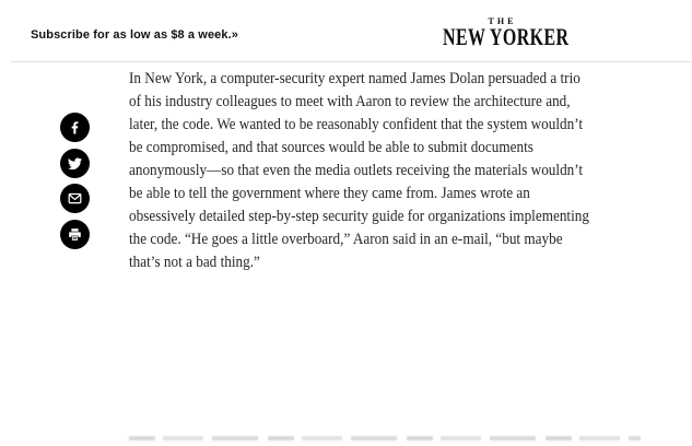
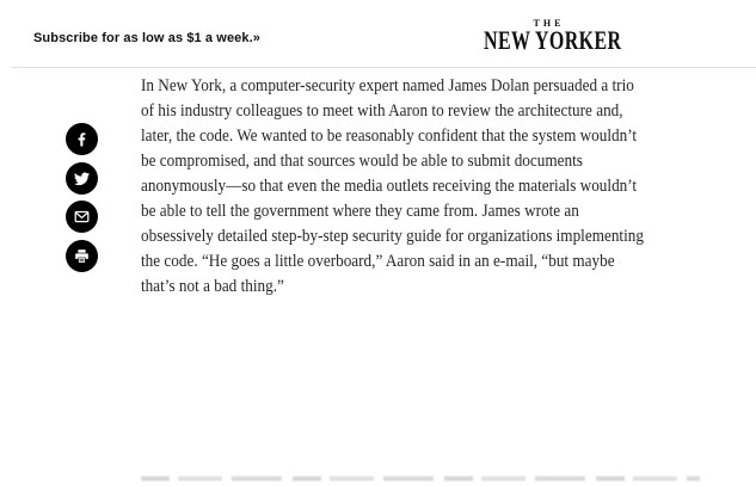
- Subscribe for as low as $8 a week.»
+ Subscribe for as low as $1 a week.»
  THE
  NEW YORKER
  In New York, a computer-security expert named James Dolan persuaded a trio
  of his industry colleagues to meet with Aaron to review the architecture and,
  later, the code. We wanted to be reasonably confident that the system wouldn’t
  be compromised, and that sources would be able to submit documents
  anonymously—so that even the media outlets receiving the materials wouldn’t
  be able to tell the government where they came from. James wrote an
  obsessively detailed step-by-step security guide for organizations implementing
  the code. “He goes a little overboard,” Aaron said in an e-mail, “but maybe
  that’s not a bad thing.”
